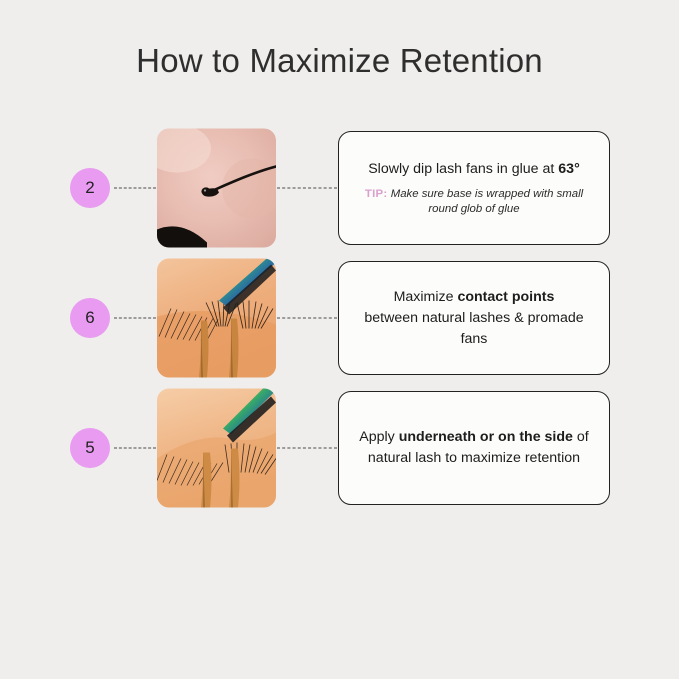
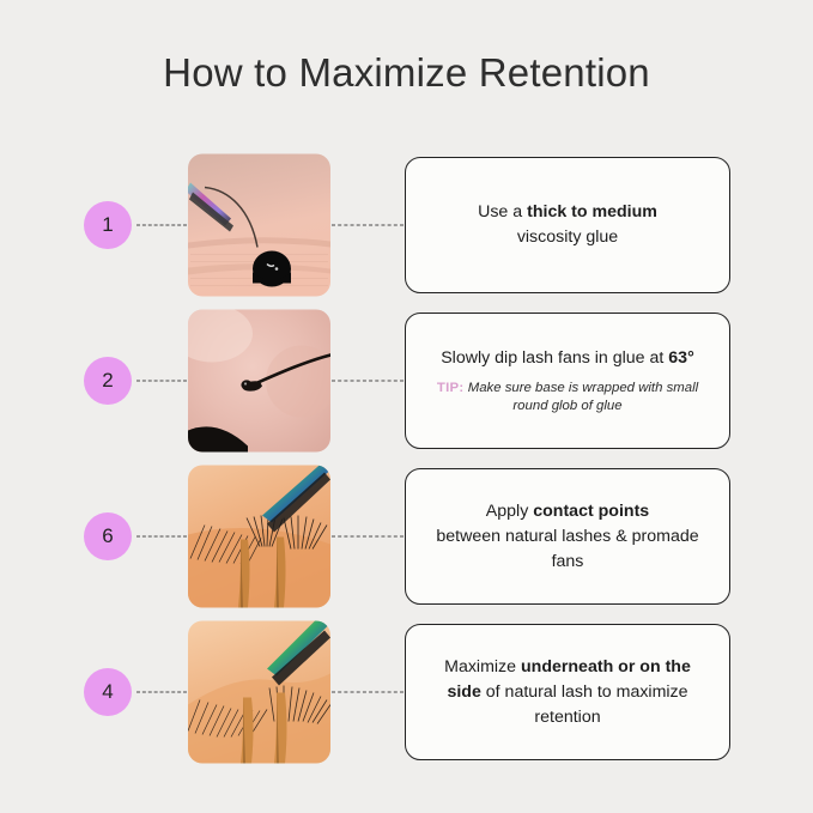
  How to Maximize Retention
+ 1
+ Use a thick to medium
+ viscosity glue
  2
  Slowly dip lash fans in glue at 63°
  TIP: Make sure base is wrapped with small round glob of glue
  6
- Maximize contact points
+ Apply contact points
  between natural lashes & promade fans
- 5
+ 4
- Apply underneath or on the side of natural lash to maximize retention
+ Maximize underneath or on the side of natural lash to maximize retention
